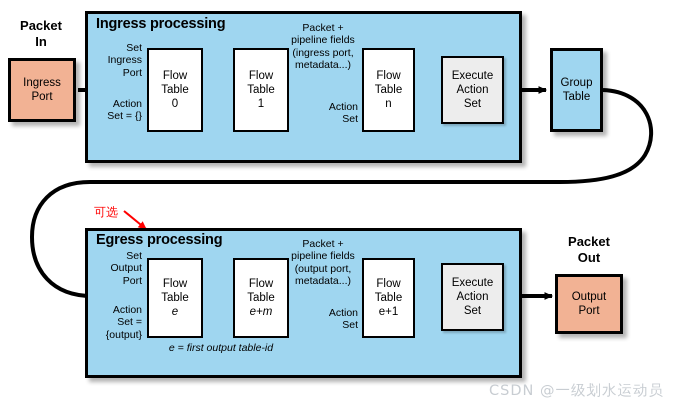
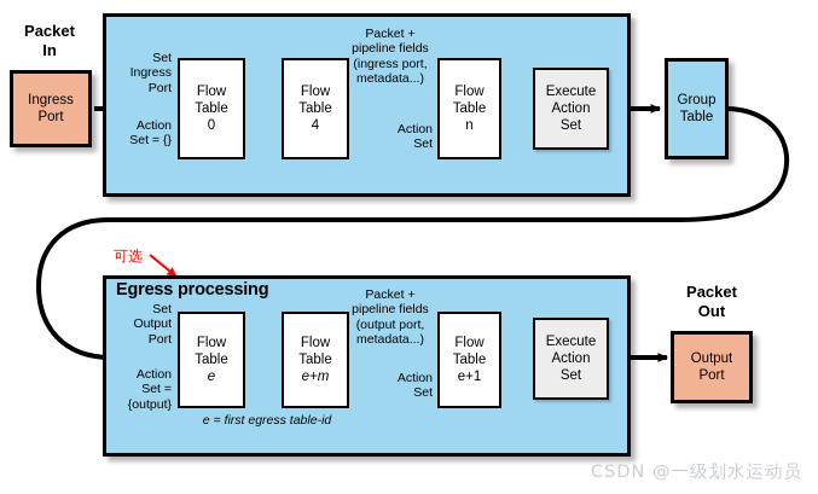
- Ingress processing
  Set
  Ingress
  Port
  Action
  Set = {}
  Packet +
  pipeline fields
  (ingress port,
  metadata...)
  Action
  Set
  Flow
  Table
  0
  Flow
  Table
- 1
+ 4
  Flow
  Table
  n
  Execute
  Action
  Set
  Packet
  In
  Ingress
  Port
  Group
  Table
  Egress processing
  可选
  Set
  Output
  Port
  Action
  Set =
  {output}
  Packet +
  pipeline fields
  (output port,
  metadata...)
  Action
  Set
  Flow
  Table
  e
  Flow
  Table
  e+m
  Flow
  Table
  e+1
- e = first output table-id
+ e = first egress table-id
  Execute
  Action
  Set
  Packet
  Out
  Output
  Port
  CSDN @一级划水运动员
